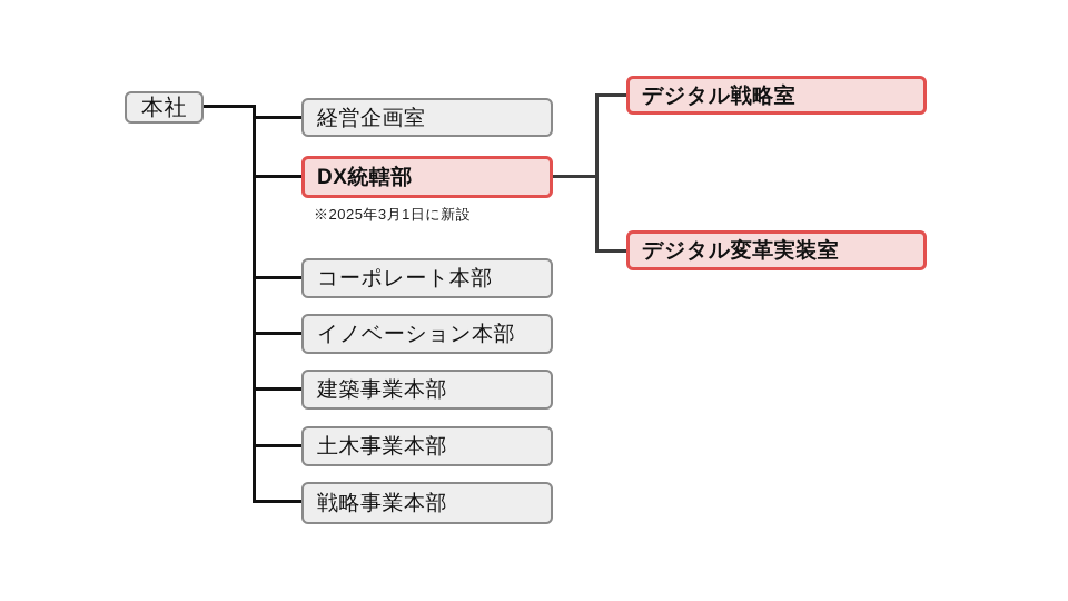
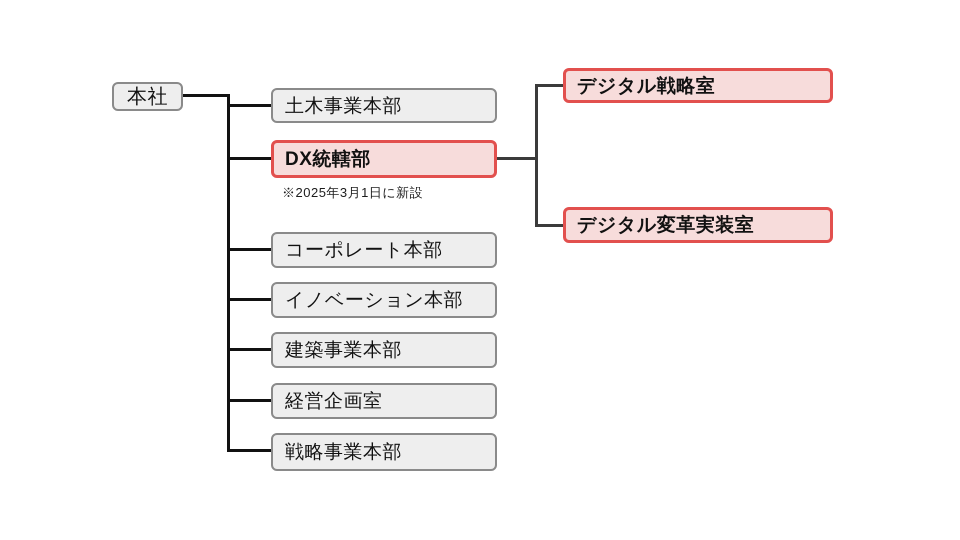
  本社
- 経営企画室
+ 土木事業本部
  DX統轄部
  ※2025年3月1日に新設
  コーポレート本部
  イノベーション本部
  建築事業本部
- 土木事業本部
+ 経営企画室
  戦略事業本部
  デジタル戦略室
  デジタル変革実装室
